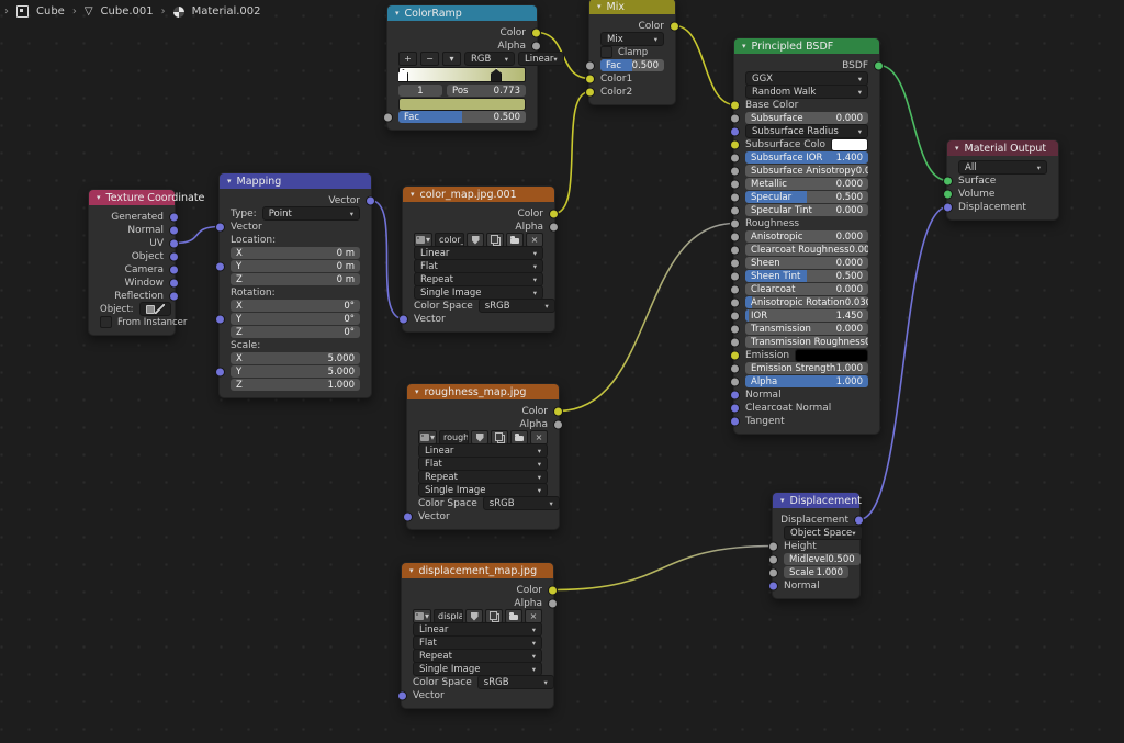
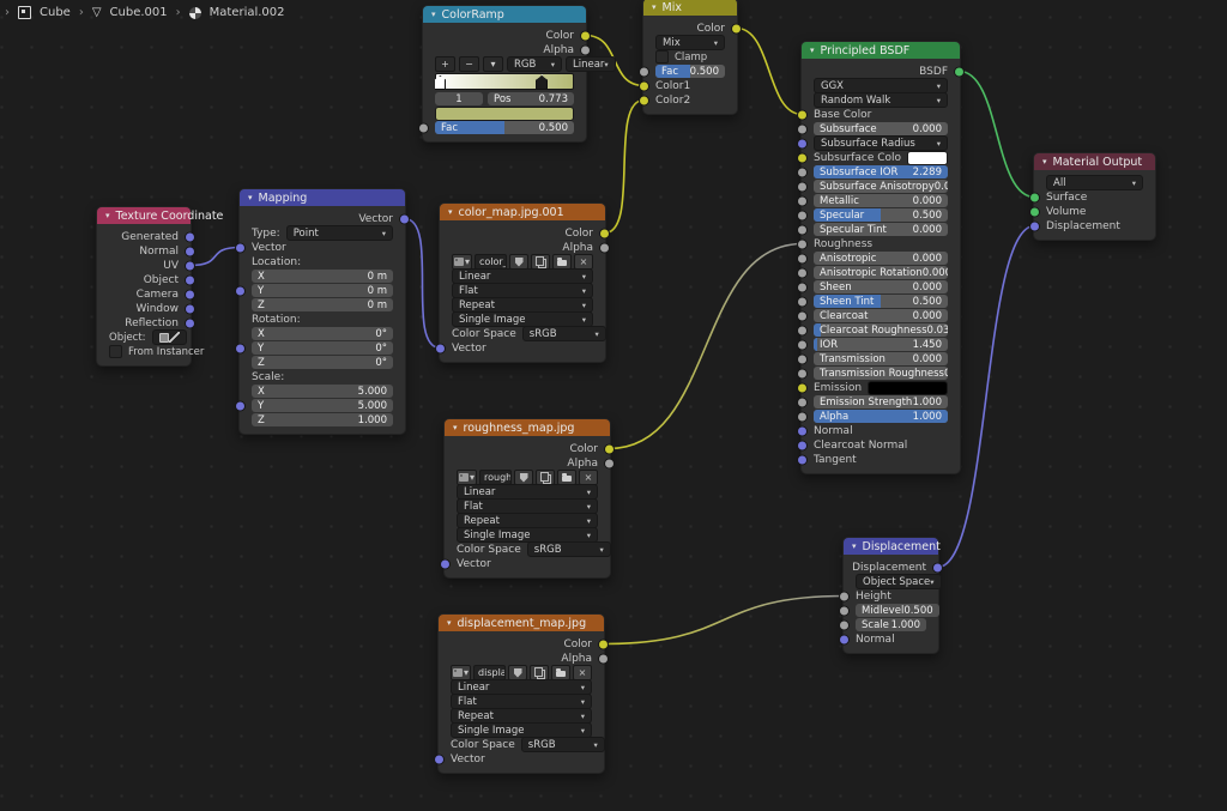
  ›
  Cube
  ›
  ▽
  Cube.001
  ›
  Material.002
  ▾
  Texture Coordinate
  Generated
  Normal
  UV
  Object
  Camera
  Window
  Reflection
  Object:
  From Instancer
  ▾
  Mapping
  Vector
  Type:
  Point
  ▾
  Vector
  Location:
  X
  0 m
  Y
  0 m
  Z
  0 m
  Rotation:
  X
  0°
  Y
  0°
  Z
  0°
  Scale:
  X
  5.000
  Y
  5.000
  Z
  1.000
  ▾
  ColorRamp
  Color
  Alpha
  +
  −
  ▾
  RGB
  ▾
  Linear
  ▾
  1
  Pos
  0.773
  Fac
  0.500
  ▾
  Mix
  Color
  Mix
  ▾
  Clamp
  Fac
  0.500
  Color1
  Color2
  ▾
  color_map.jpg.001
  Color
  Alpha
  ▾
  ×
  Linear
  ▾
  Flat
  ▾
  Repeat
  ▾
  Single Image
  ▾
  Color Space
  sRGB
  ▾
  Vector
  ▾
  roughness_map.jpg
  Color
  Alpha
  ▾
  ×
  Linear
  ▾
  Flat
  ▾
  Repeat
  ▾
  Single Image
  ▾
  Color Space
  sRGB
  ▾
  Vector
  ▾
  displacement_map.jpg
  Color
  Alpha
  ▾
  ×
  Linear
  ▾
  Flat
  ▾
  Repeat
  ▾
  Single Image
  ▾
  Color Space
  sRGB
  ▾
  Vector
  ▾
  Principled BSDF
  BSDF
  GGX
  ▾
  Random Walk
  ▾
  Base Color
  Subsurface
  0.000
  Subsurface Radius
  ▾
  Subsurface Colo
  Subsurface IOR
- 1.400
+ 2.289
  Subsurface Anisotropy
  Metallic
  0.000
  Specular
  0.500
  Specular Tint
  0.000
  Roughness
  Anisotropic
  0.000
- Clearcoat Roughness
+ Anisotropic Rotation
  0.00
  Sheen
  0.000
  Sheen Tint
  0.500
  Clearcoat
  0.000
- Anisotropic Rotation
+ Clearcoat Roughness
  0.03
  IOR
  1.450
  Transmission
  0.000
  Transmission Roughness
  Emission
  Emission Strength
  1.000
  Alpha
  1.000
  Normal
  Clearcoat Normal
  Tangent
  ▾
  Material Output
  All
  ▾
  Surface
  Volume
  Displacement
  ▾
  Displacement
  Displacement
  Object Space
  ▾
  Height
  Midlevel
  0.500
  Scale
  1.000
  Normal
